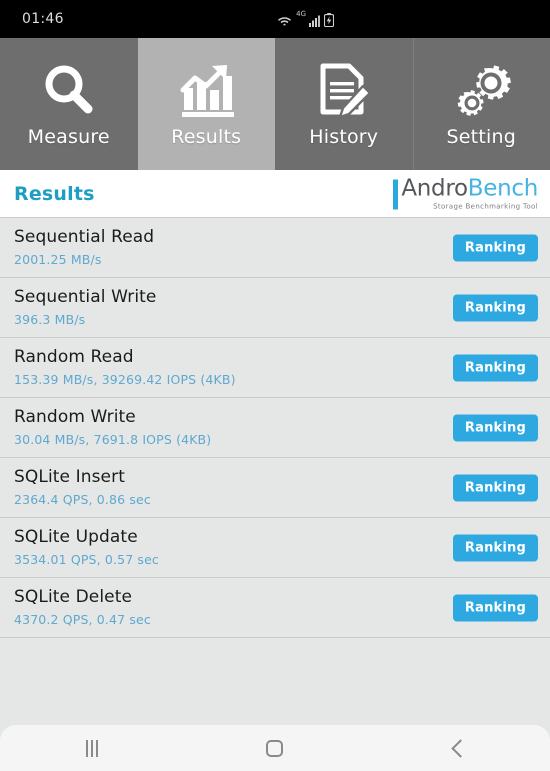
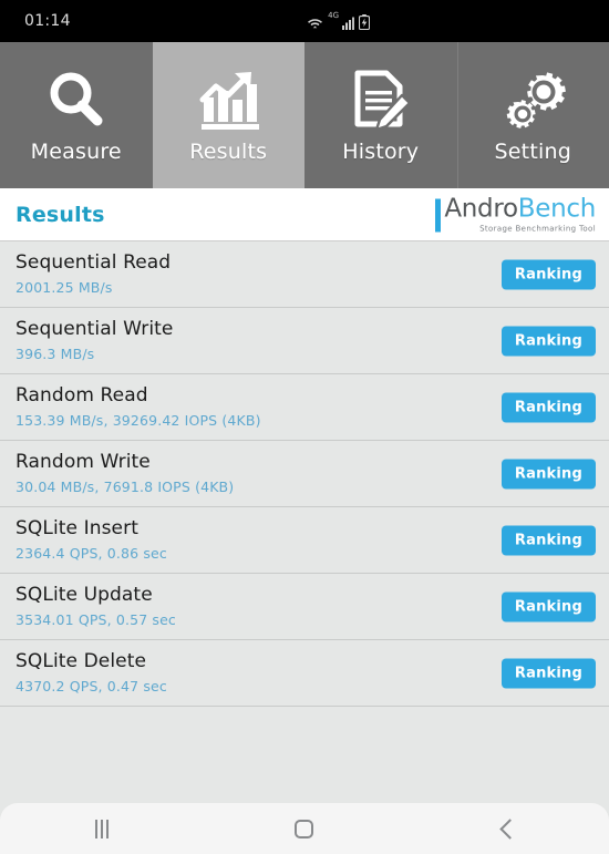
- 01:46
+ 01:14
  4G
  Measure
  Results
  History
  Setting
  Results
  AndroBench
  Storage Benchmarking Tool
  Sequential Read
  2001.25 MB/s
  Ranking
  Sequential Write
  396.3 MB/s
  Ranking
  Random Read
  153.39 MB/s, 39269.42 IOPS (4KB)
  Ranking
  Random Write
  30.04 MB/s, 7691.8 IOPS (4KB)
  Ranking
  SQLite Insert
  2364.4 QPS, 0.86 sec
  Ranking
  SQLite Update
  3534.01 QPS, 0.57 sec
  Ranking
  SQLite Delete
  4370.2 QPS, 0.47 sec
  Ranking
